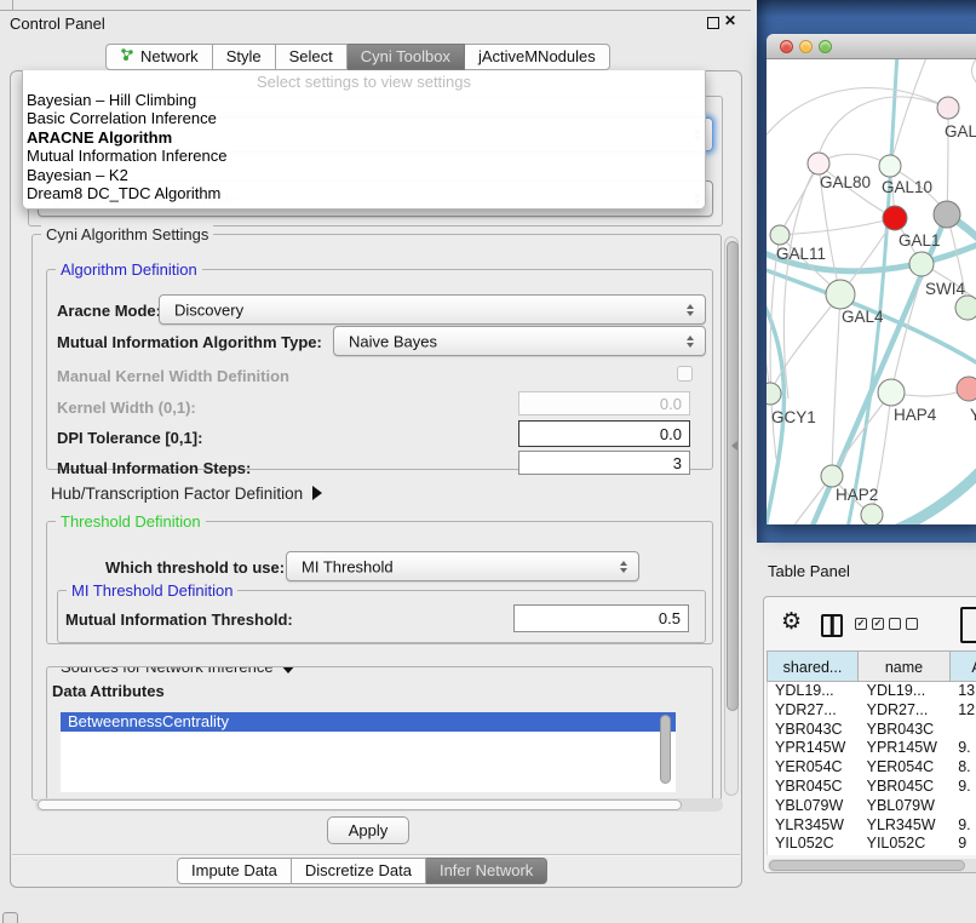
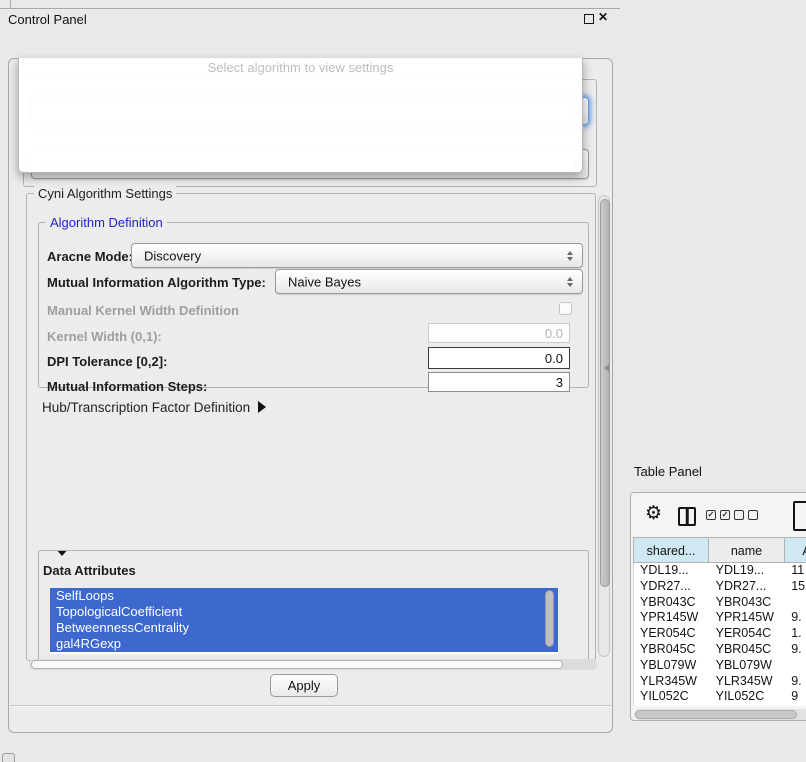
  Control Panel
  ✕
- Network
- Style
- Select
- Cyni Toolbox
- jActiveMNodules
- Select settings to view settings
+ Select algorithm to view settings
- Bayesian – Hill Climbing
- Basic Correlation Inference
- ARACNE Algorithm
- Mutual Information Inference
- Bayesian – K2
- Dream8 DC_TDC Algorithm
  Cyni Algorithm Settings
  Algorithm Definition
  Aracne Mode
  Discovery
  Mutual Information Algorithm Type:
  Naive Bayes
  Manual Kernel Width Definition
  Kernel Width (0,1):
  0.0
- DPI Tolerance [0,1]:
+ DPI Tolerance [0,2]:
  0.0
  Mutual Information Steps:
  3
  Hub/Transcription Factor Definition
- Threshold Definition
- Which threshold to use:
- MI Threshold
- MI Threshold Definition
- Mutual Information Threshold:
- 0.5
- Sources for Network Inference
  Data Attributes
+ SelfLoops
+ TopologicalCoefficient
  BetweennessCentrality
+ gal4RGexp
  Apply
- Impute Data
- Discretize Data
- Infer Network
- GAL
- GAL80
- GAL10
- GAL1
- GAL11
- SWI4
- GAL4
- GCY1
- HAP4
- HAP2
  Table Panel
  ⚙
  ✓
  ✓
  shared...
  name
  YDL19...
  YDL19...
- 13
+ 11
  YDR27...
  YDR27...
- 12
+ 15
  YBR043C
  YBR043C
  YPR145W
  YPR145W
  9.
  YER054C
  YER054C
- 8.
+ 1.
  YBR045C
  YBR045C
  9.
  YBL079W
  YBL079W
  YLR345W
  YLR345W
  9.
  YIL052C
  YIL052C
  9
